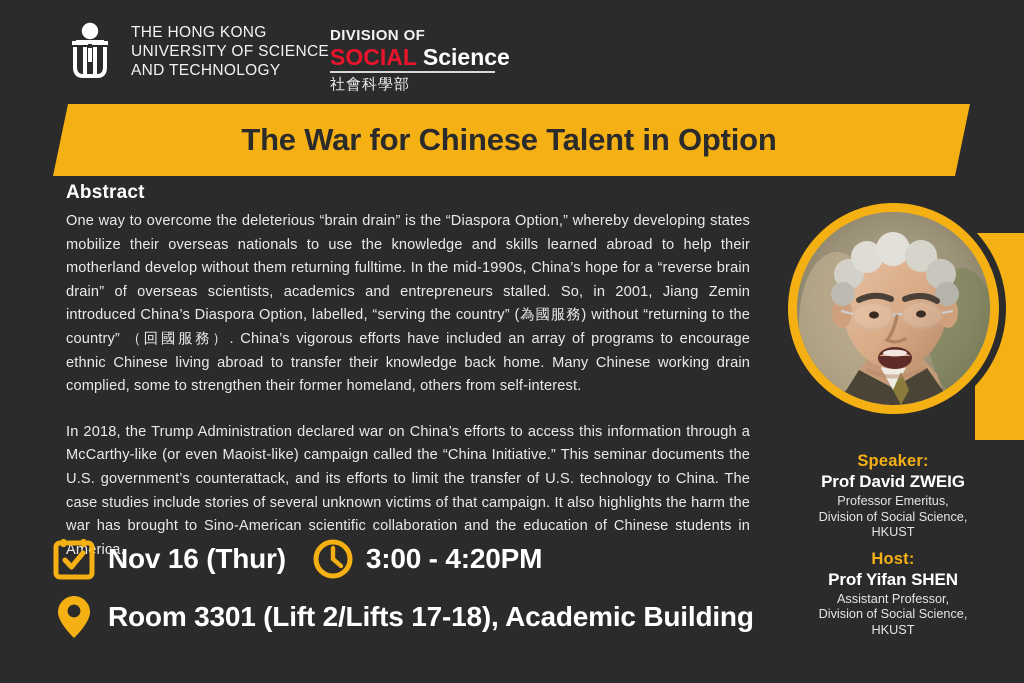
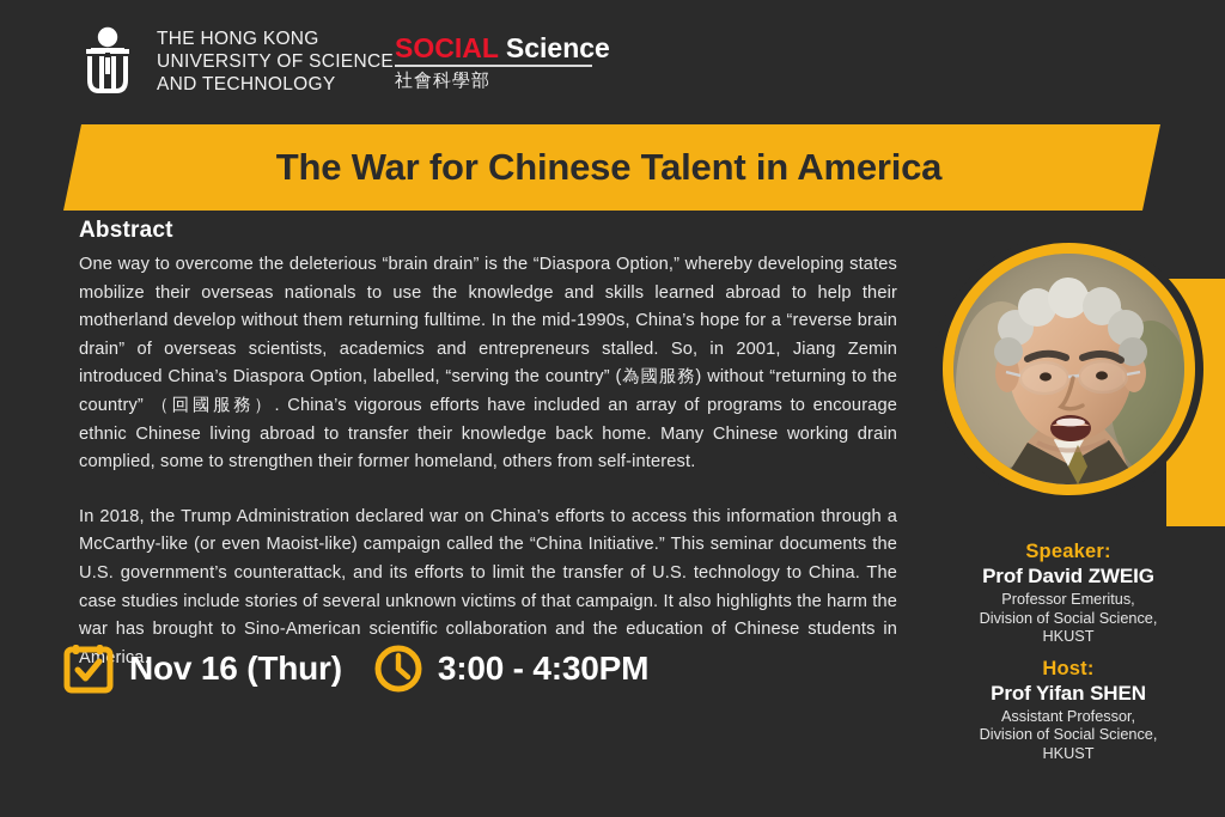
  THE HONG KONG
  UNIVERSITY OF SCIENCE
  AND TECHNOLOGY
- DIVISION OF
  SOCIAL Science
  社會科學部
- The War for Chinese Talent in Option
+ The War for Chinese Talent in America
  Abstract
  One way to overcome the deleterious “brain drain” is the “Diaspora Option,” whereby developing states mobilize their overseas nationals to use the knowledge and skills learned abroad to help their motherland develop without them returning fulltime. In the mid-1990s, China’s hope for a “reverse brain drain” of overseas scientists, academics and entrepreneurs stalled. So, in 2001, Jiang Zemin introduced China’s Diaspora Option, labelled, “serving the country” (為國服務) without “returning to the country” （回國服務）. China’s vigorous efforts have included an array of programs to encourage ethnic Chinese living abroad to transfer their knowledge back home. Many Chinese working drain complied, some to strengthen their former homeland, others from self-interest.
  In 2018, the Trump Administration declared war on China’s efforts to access this information through a McCarthy-like (or even Maoist-like) campaign called the “China Initiative.” This seminar documents the U.S. government’s counterattack, and its efforts to limit the transfer of U.S. technology to China. The case studies include stories of several unknown victims of that campaign. It also highlights the harm the war has brought to Sino-American scientific collaboration and the education of Chinese students in Amrica.
  Nov 16 (Thur)
- 3:00 - 4:20PM
+ 3:00 - 4:30PM
- Room 3301 (Lift 2/Lifts 17-18), Academic Building
  Speaker:
  Prof David ZWEIG
  Professor Emeritus,
  Division of Social Science,
  HKUST
  Host:
  Prof Yifan SHEN
  Assistant Professor,
  Division of Social Science,
  HKUST
